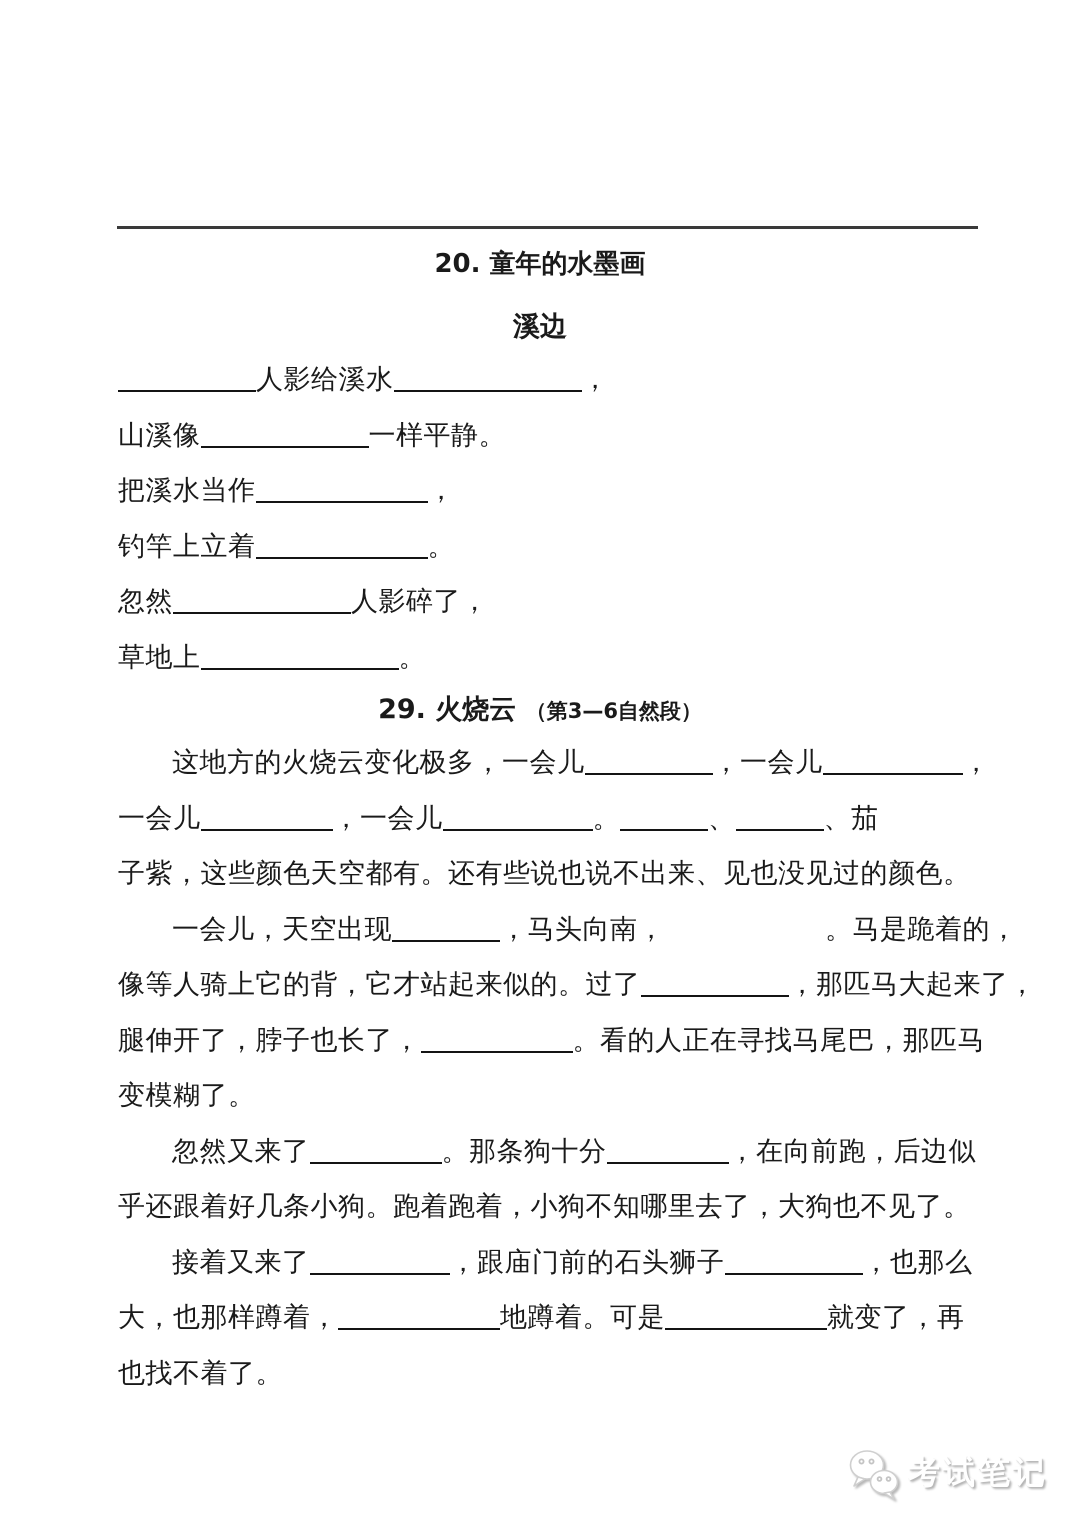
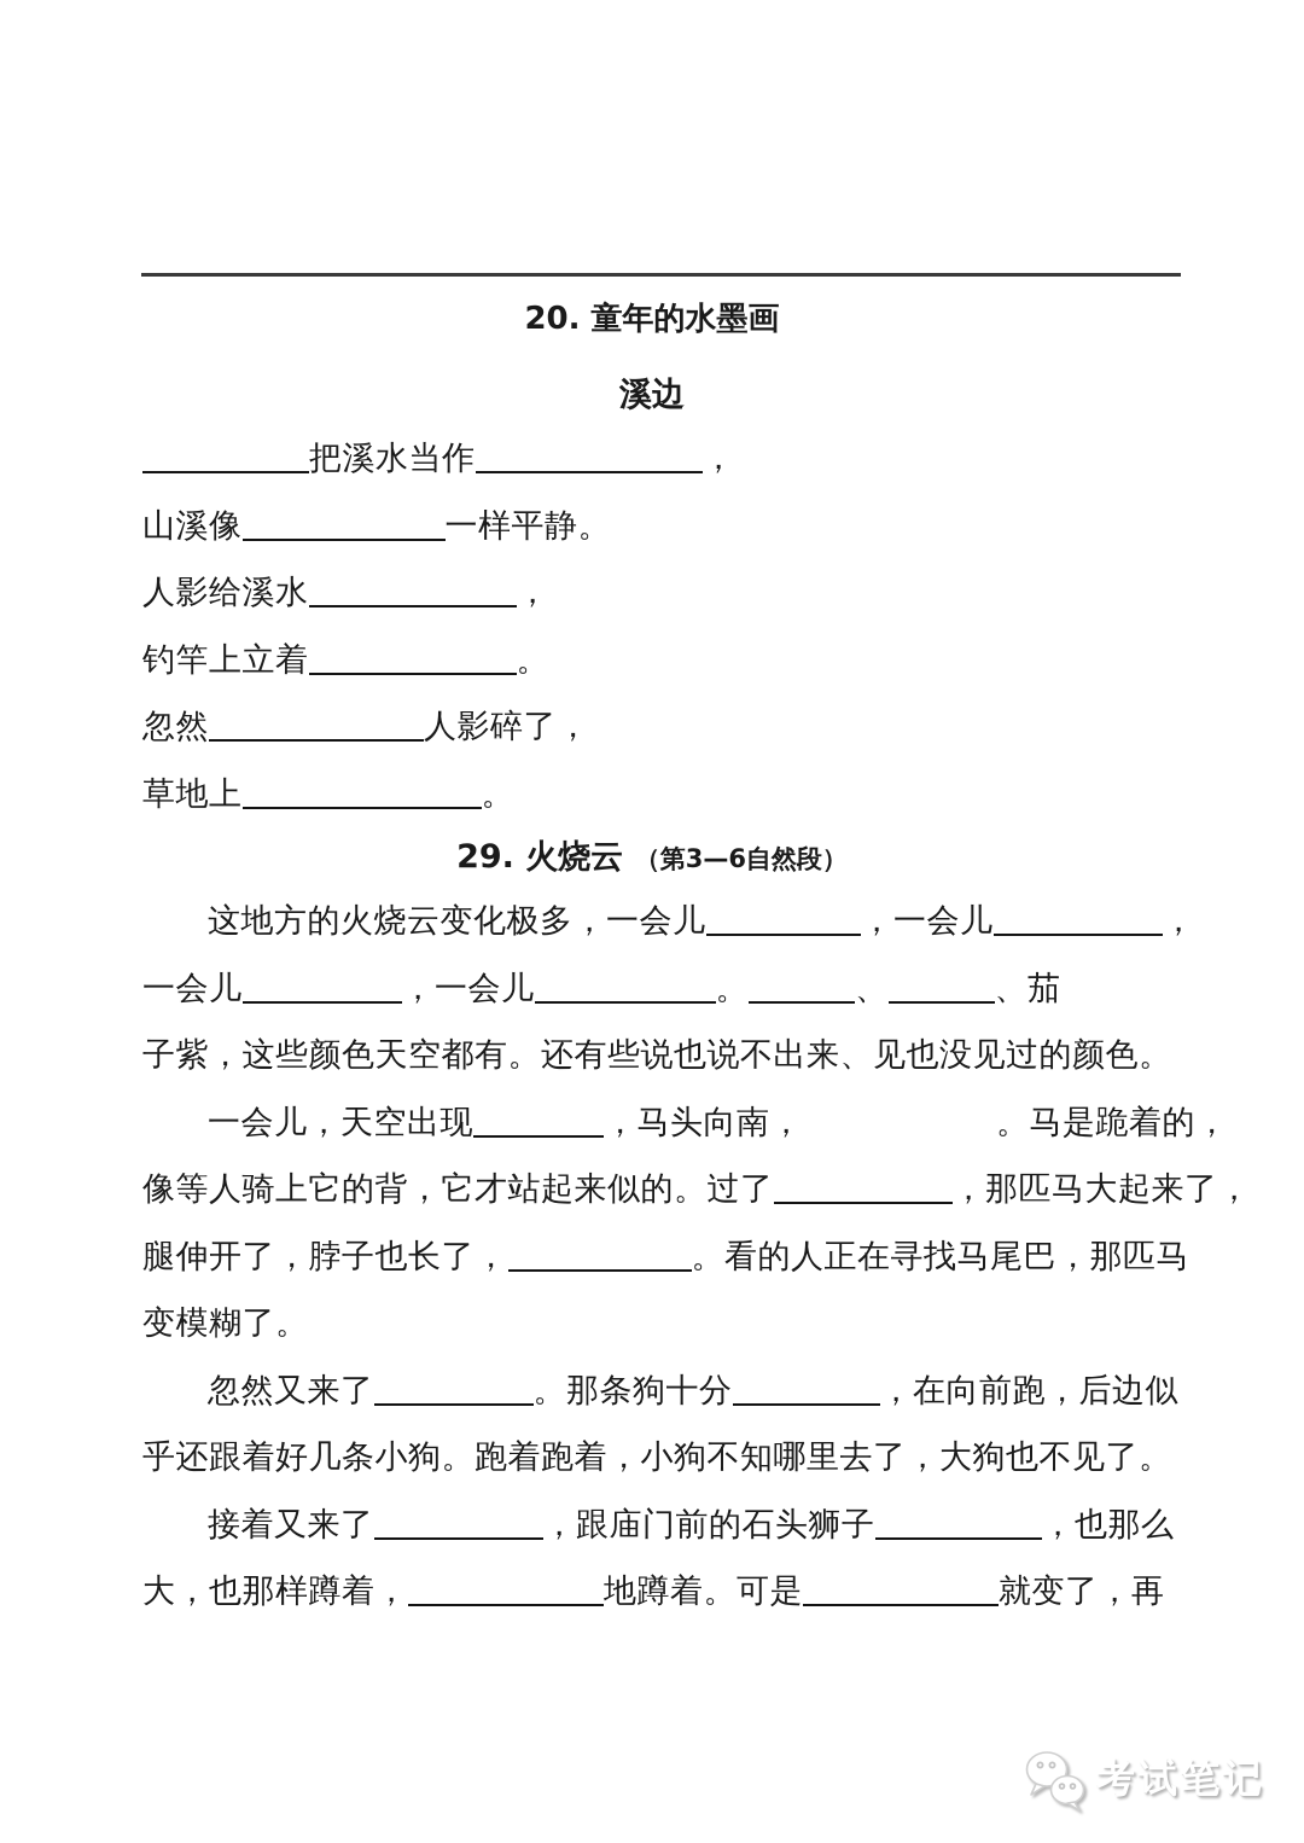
  20. 童年的水墨画
  溪边
- 人影给溪水 ，
+ 把溪水当作 ，
  山溪像 一样平静。
- 把溪水当作 ，
+ 人影给溪水 ，
  钓竿上立着 。
  忽然 人影碎了，
  草地上 。
  29. 火烧云 （第3—6自然段）
  这地方的火烧云变化极多，一会儿 ，一会儿 ，
  一会儿 ，一会儿 。 、 、茄
  子紫，这些颜色天空都有。还有些说也说不出来、见也没见过的颜色。
  一会儿，天空出现 ，马头向南， 。马是跪着的，
  像等人骑上它的背，它才站起来似的。过了 ，那匹马大起来了，
  腿伸开了，脖子也长了， 。看的人正在寻找马尾巴，那匹马
  变模糊了。
  忽然又来了 。那条狗十分 ，在向前跑，后边似
  乎还跟着好几条小狗。跑着跑着，小狗不知哪里去了，大狗也不见了。
  接着又来了 ，跟庙门前的石头狮子 ，也那么
  大，也那样蹲着， 地蹲着。可是 就变了，再
- 也找不着了。
  考试笔记
